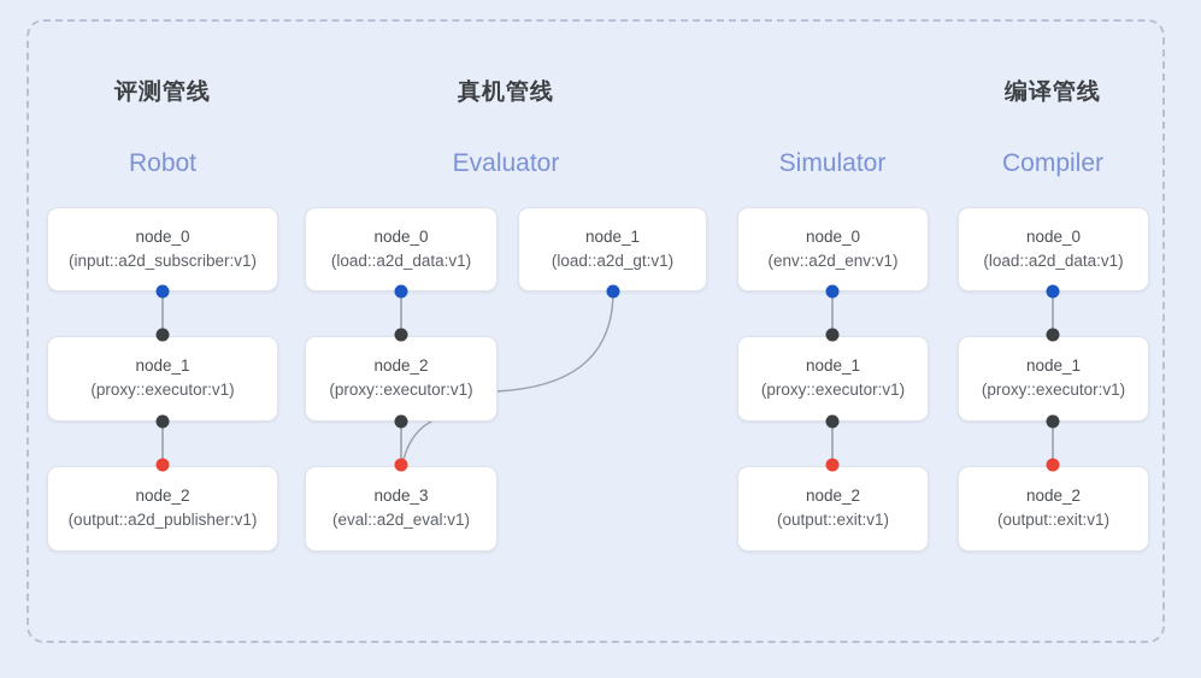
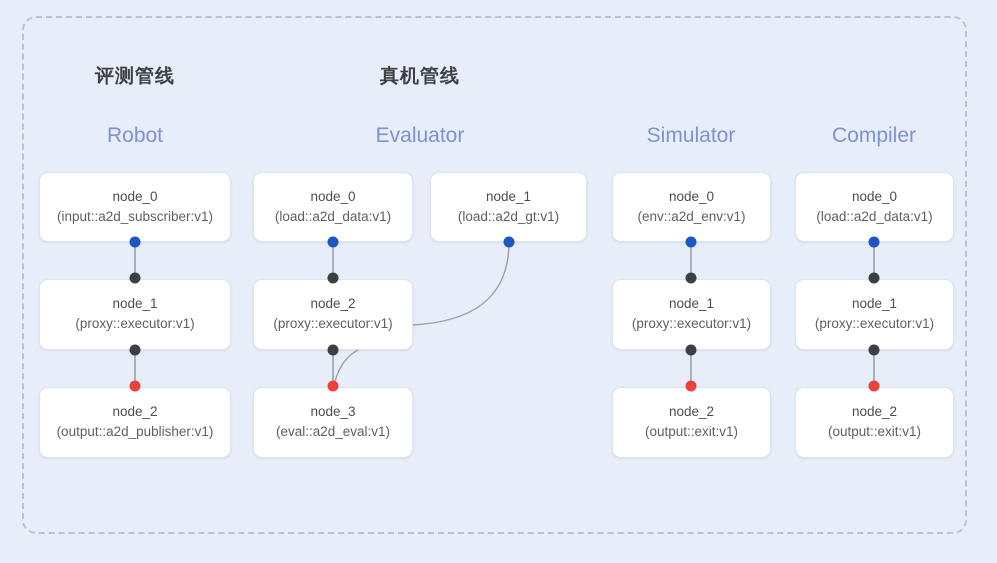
  评测管线
  Robot
  node_0
  (input::a2d_subscriber:v1)
  node_1
  (proxy::executor:v1)
  node_2
  (output::a2d_publisher:v1)
  真机管线
  Evaluator
  node_0
  (load::a2d_data:v1)
  node_1
  (load::a2d_gt:v1)
  node_2
  (proxy::executor:v1)
  node_3
  (eval::a2d_eval:v1)
  Simulator
  node_0
  (env::a2d_env:v1)
  node_1
  (proxy::executor:v1)
  node_2
  (output::exit:v1)
- 编译管线
  Compiler
  node_0
  (load::a2d_data:v1)
  node_1
  (proxy::executor:v1)
  node_2
  (output::exit:v1)
